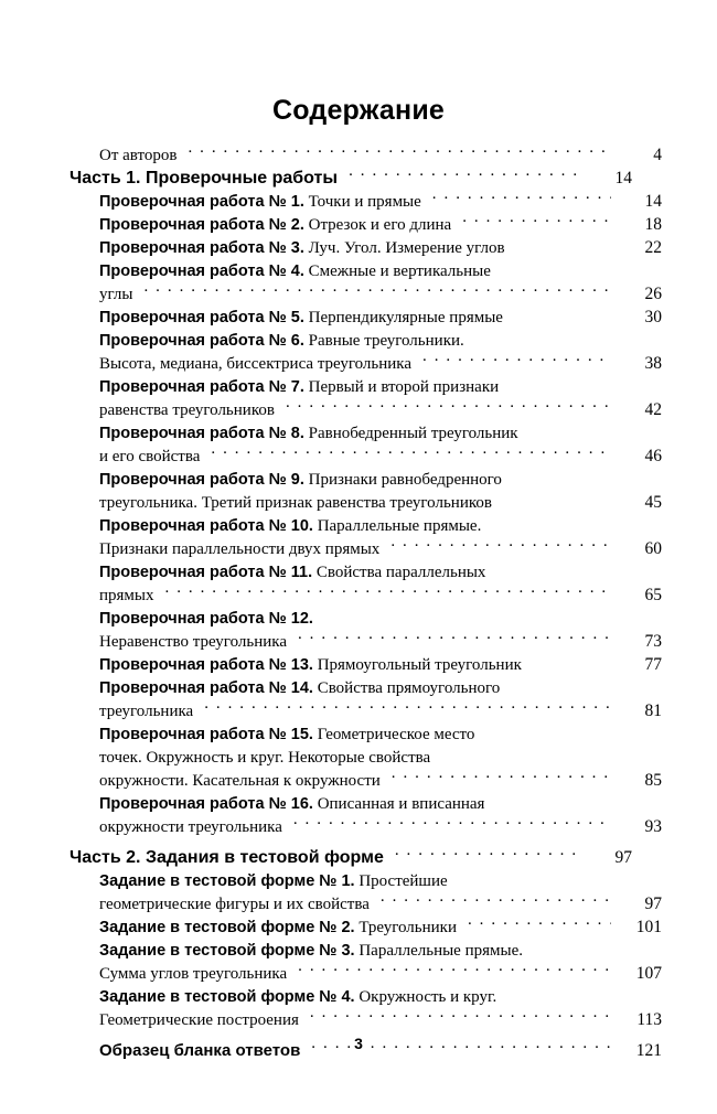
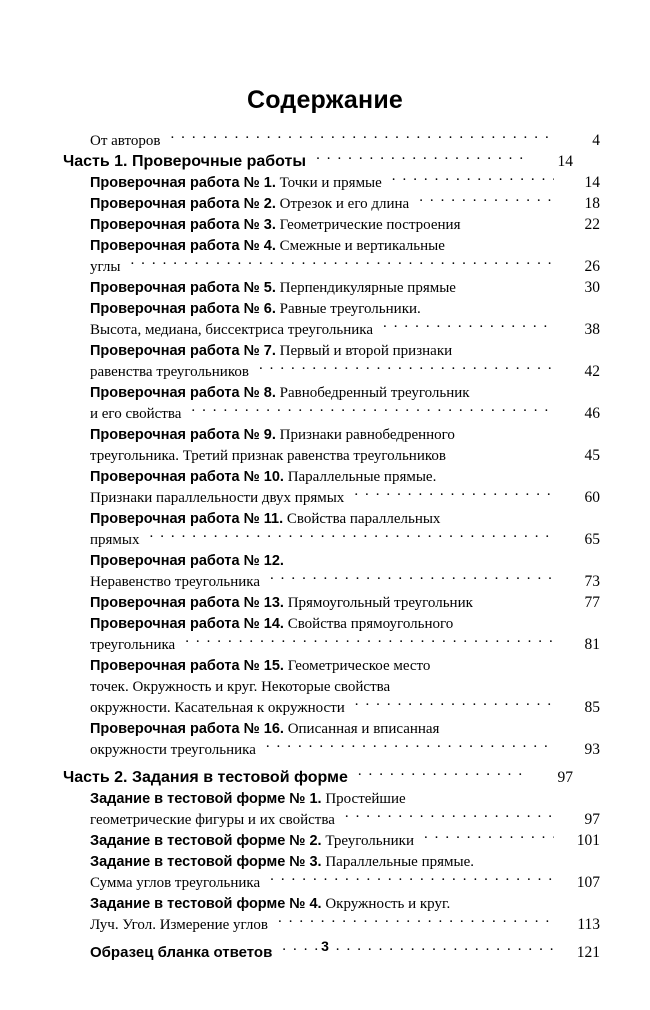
  Содержание
  От авторов
  4
  Часть 1. Проверочные работы
  14
  Проверочная работа № 1.
  Точки и прямые
  14
  Проверочная работа № 2.
  Отрезок и его длина
  18
  Проверочная работа № 3.
- Луч. Угол. Измерение углов
+ Геометрические построения
  22
  Проверочная работа № 4.
  Смежные и вертикальные
  углы
  26
  Проверочная работа № 5.
  Перпендикулярные прямые
  30
  Проверочная работа № 6.
  Равные треугольники.
  Высота, медиана, биссектриса треугольника
  38
  Проверочная работа № 7.
  Первый и второй признаки
  равенства треугольников
  42
  Проверочная работа № 8.
  Равнобедренный треугольник
  и его свойства
  46
  Проверочная работа № 9.
  Признаки равнобедренного
  треугольника. Третий признак равенства треугольников
  45
  Проверочная работа № 10.
  Параллельные прямые.
  Признаки параллельности двух прямых
  60
  Проверочная работа № 11.
  Свойства параллельных
  прямых
  65
  Проверочная работа № 12.
  Неравенство треугольника
  73
  Проверочная работа № 13.
  Прямоугольный треугольник
  77
  Проверочная работа № 14.
  Свойства прямоугольного
  треугольника
  81
  Проверочная работа № 15.
  Геометрическое место
  точек. Окружность и круг. Некоторые свойства
  окружности. Касательная к окружности
  85
  Проверочная работа № 16.
  Описанная и вписанная
  окружности треугольника
  93
  Часть 2. Задания в тестовой форме
  97
  Задание в тестовой форме № 1.
  Простейшие
  геометрические фигуры и их свойства
  97
  Задание в тестовой форме № 2.
  Треугольники
  101
  Задание в тестовой форме № 3.
  Параллельные прямые.
  Сумма углов треугольника
  107
  Задание в тестовой форме № 4.
  Окружность и круг.
- Геометрические построения
+ Луч. Угол. Измерение углов
  113
  Образец бланка ответов
  121
  3
